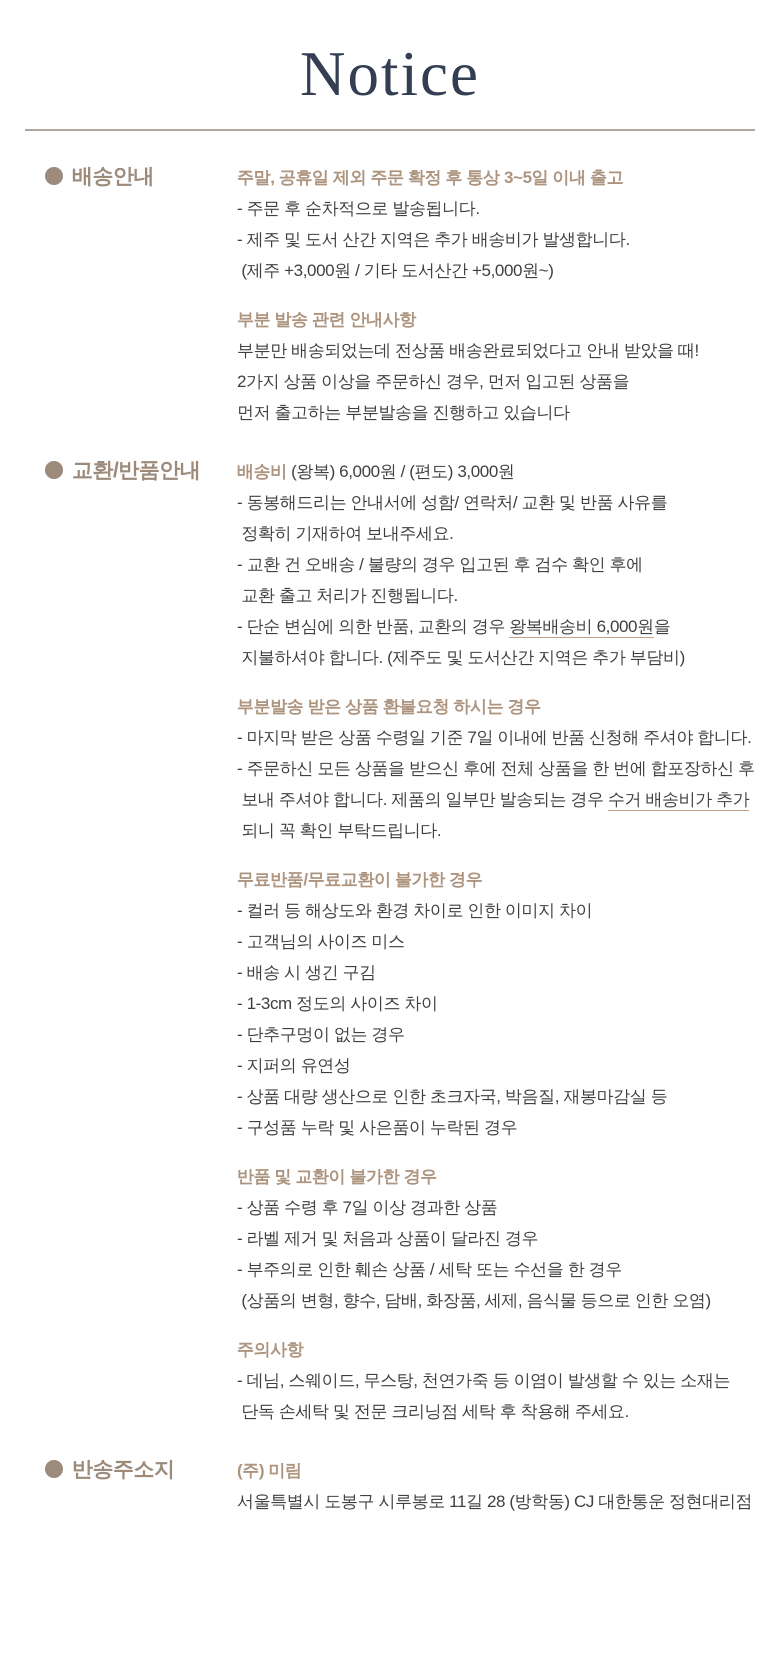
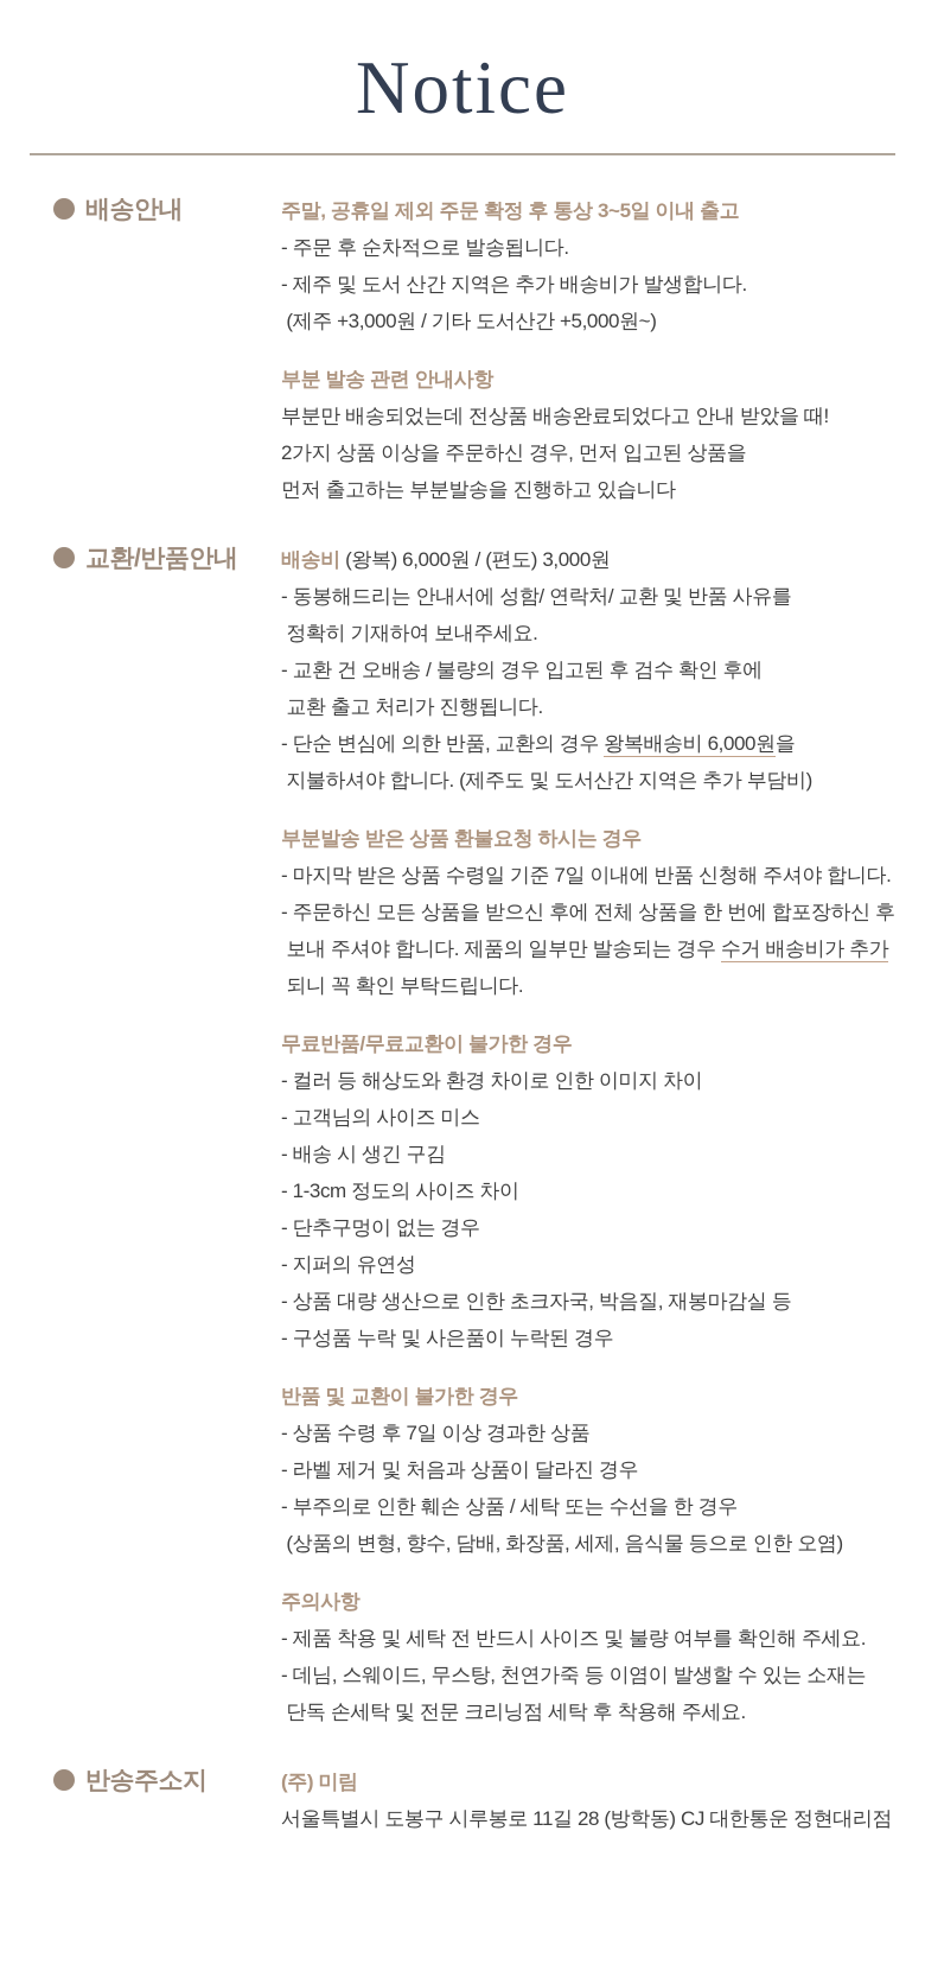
  Notice
  배송안내
  주말, 공휴일 제외 주문 확정 후 통상 3~5일 이내 출고
  - 주문 후 순차적으로 발송됩니다.
  - 제주 및 도서 산간 지역은 추가 배송비가 발생합니다.
  (제주 +3,000원 / 기타 도서산간 +5,000원~)
  부분 발송 관련 안내사항
  부분만 배송되었는데 전상품 배송완료되었다고 안내 받았을 때!
  2가지 상품 이상을 주문하신 경우, 먼저 입고된 상품을
  먼저 출고하는 부분발송을 진행하고 있습니다
  교환/반품안내
  배송비 (왕복) 6,000원 / (편도) 3,000원
  - 동봉해드리는 안내서에 성함/ 연락처/ 교환 및 반품 사유를
  정확히 기재하여 보내주세요.
  - 교환 건 오배송 / 불량의 경우 입고된 후 검수 확인 후에
  교환 출고 처리가 진행됩니다.
  - 단순 변심에 의한 반품, 교환의 경우 왕복배송비 6,000원을
  지불하셔야 합니다. (제주도 및 도서산간 지역은 추가 부담비)
  부분발송 받은 상품 환불요청 하시는 경우
  - 마지막 받은 상품 수령일 기준 7일 이내에 반품 신청해 주셔야 합니다.
  - 주문하신 모든 상품을 받으신 후에 전체 상품을 한 번에 합포장하신 후
  보내 주셔야 합니다. 제품의 일부만 발송되는 경우 수거 배송비가 추가
  되니 꼭 확인 부탁드립니다.
  무료반품/무료교환이 불가한 경우
  - 컬러 등 해상도와 환경 차이로 인한 이미지 차이
  - 고객님의 사이즈 미스
  - 배송 시 생긴 구김
  - 1-3cm 정도의 사이즈 차이
  - 단추구멍이 없는 경우
  - 지퍼의 유연성
  - 상품 대량 생산으로 인한 초크자국, 박음질, 재봉마감실 등
  - 구성품 누락 및 사은품이 누락된 경우
  반품 및 교환이 불가한 경우
  - 상품 수령 후 7일 이상 경과한 상품
  - 라벨 제거 및 처음과 상품이 달라진 경우
  - 부주의로 인한 훼손 상품 / 세탁 또는 수선을 한 경우
  (상품의 변형, 향수, 담배, 화장품, 세제, 음식물 등으로 인한 오염)
  주의사항
+ - 제품 착용 및 세탁 전 반드시 사이즈 및 불량 여부를 확인해 주세요.
  - 데님, 스웨이드, 무스탕, 천연가죽 등 이염이 발생할 수 있는 소재는
  단독 손세탁 및 전문 크리닝점 세탁 후 착용해 주세요.
  반송주소지
  (주) 미림
  서울특별시 도봉구 시루봉로 11길 28 (방학동) CJ 대한통운 정현대리점
